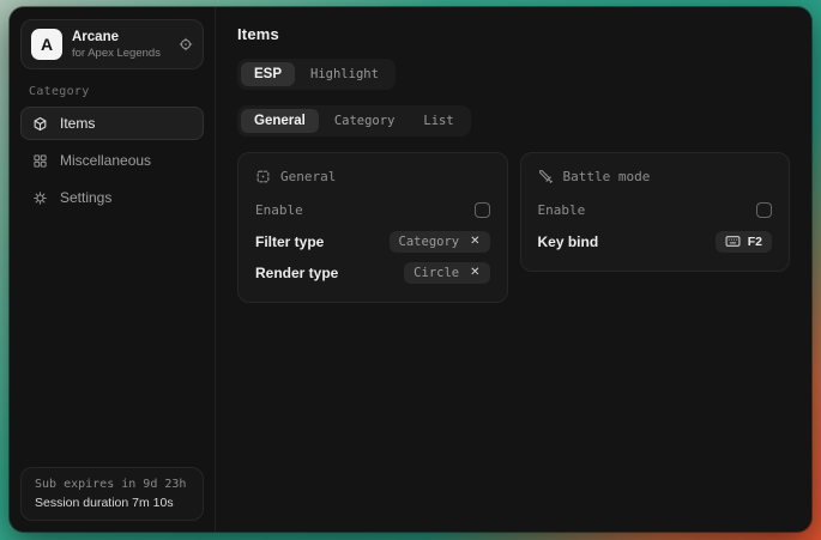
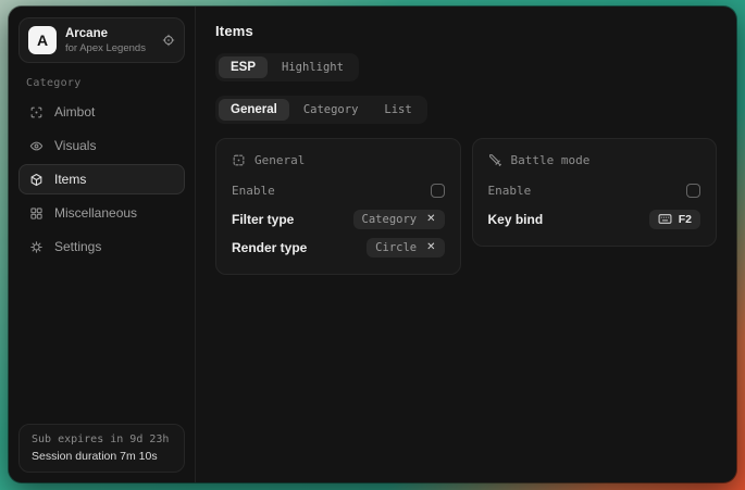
  A
  Arcane
  for Apex Legends
  Category
+ Aimbot
+ Visuals
  Items
  Miscellaneous
  Settings
  Sub expires in 9d 23h
  Session duration 7m 10s
  Items
  ESP
  Highlight
  General
  Category
  List
  General
  Enable
  Filter type
  Category
  ✕
  Render type
  Circle
  ✕
  Battle mode
  Enable
  Key bind
  F2
